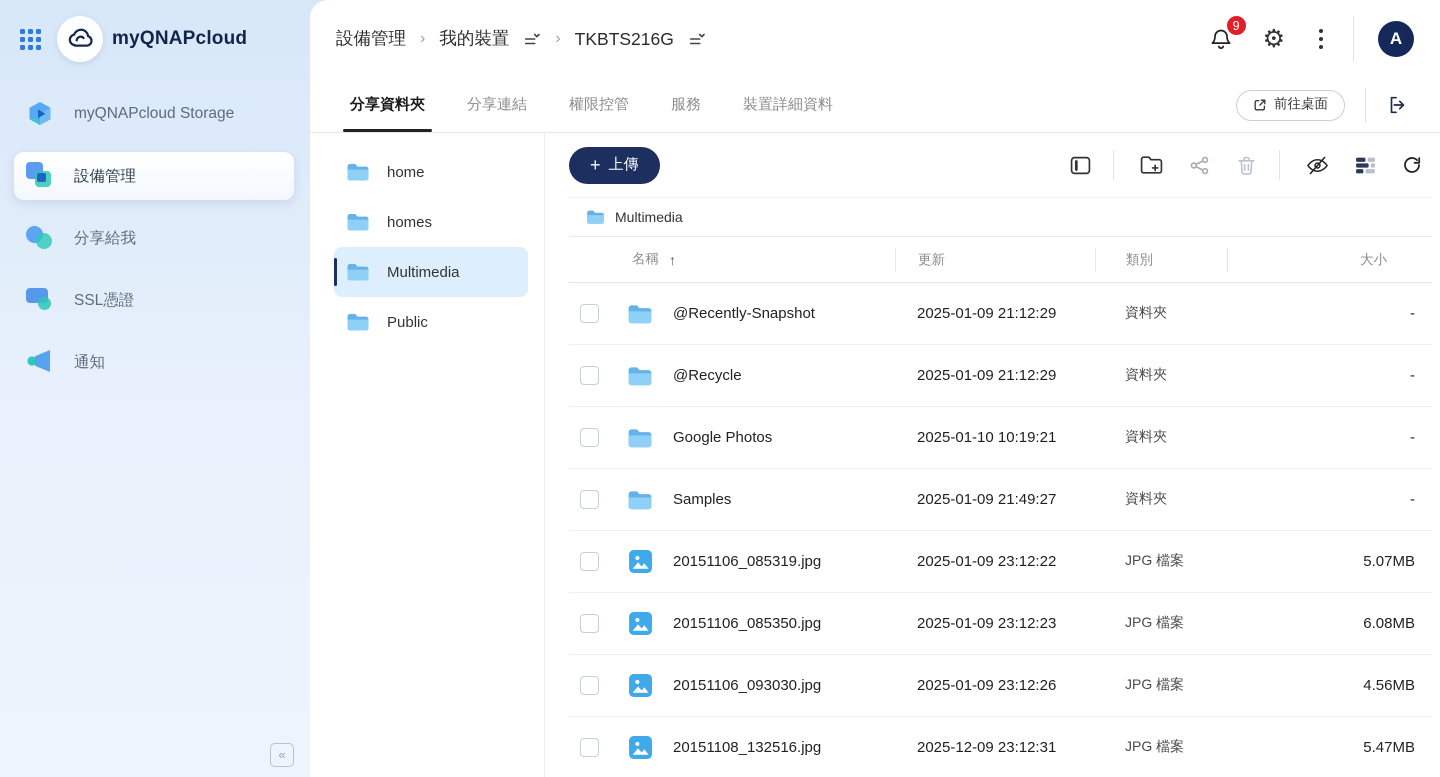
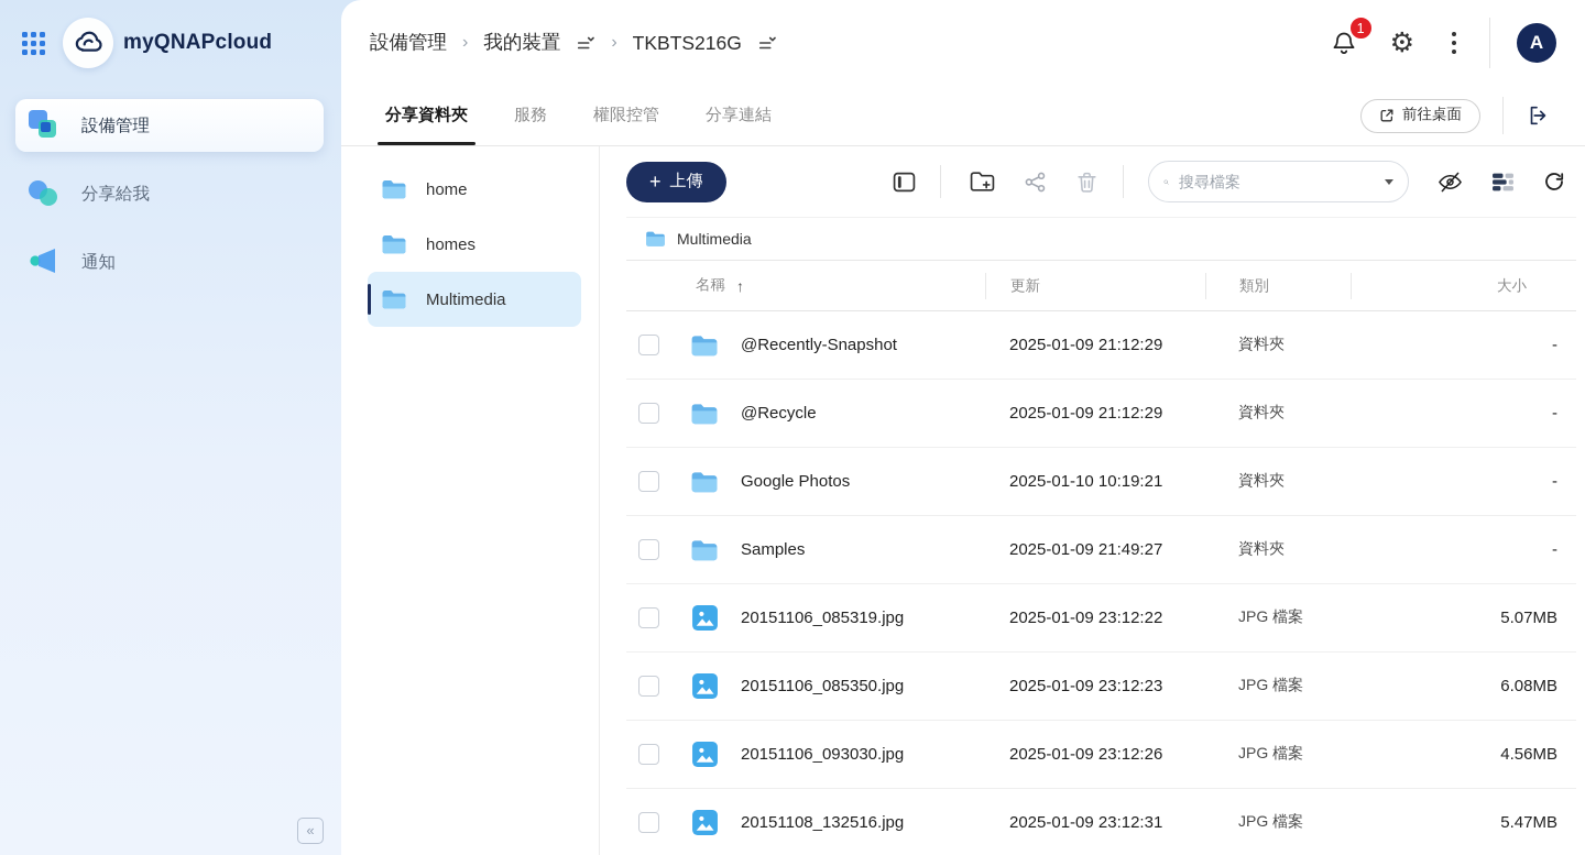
  myQNAPcloud
- myQNAPcloud Storage
  設備管理
  分享給我
- SSL憑證
  通知
  «
  設備管理
  ›
  我的裝置
  ›
  TKBTS216G
- 9
+ 1
  ⚙
  A
  分享資料夾
- 分享連結
+ 服務
  權限控管
- 服務
+ 分享連結
- 裝置詳細資料
  前往桌面
  home
  homes
  Multimedia
- Public
  +
  上傳
+ 搜尋檔案
  Multimedia
  名稱
  ↑
  更新
  類別
  大小
  @Recently-Snapshot
  2025-01-09 21:12:29
  資料夾
  -
  @Recycle
  2025-01-09 21:12:29
  資料夾
  -
  Google Photos
  2025-01-10 10:19:21
  資料夾
  -
  Samples
  2025-01-09 21:49:27
  資料夾
  -
  20151106_085319.jpg
  2025-01-09 23:12:22
  JPG 檔案
  5.07MB
  20151106_085350.jpg
  2025-01-09 23:12:23
  JPG 檔案
  6.08MB
  20151106_093030.jpg
  2025-01-09 23:12:26
  JPG 檔案
  4.56MB
  20151108_132516.jpg
- 2025-12-09 23:12:31
+ 2025-01-09 23:12:31
  JPG 檔案
  5.47MB
